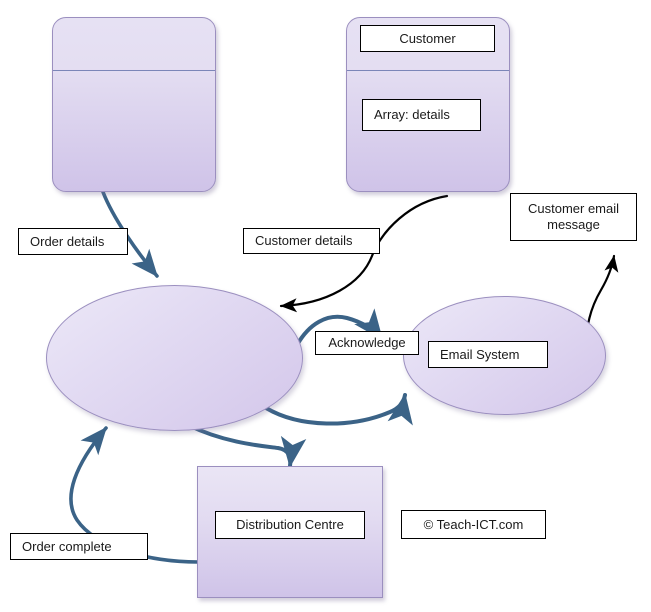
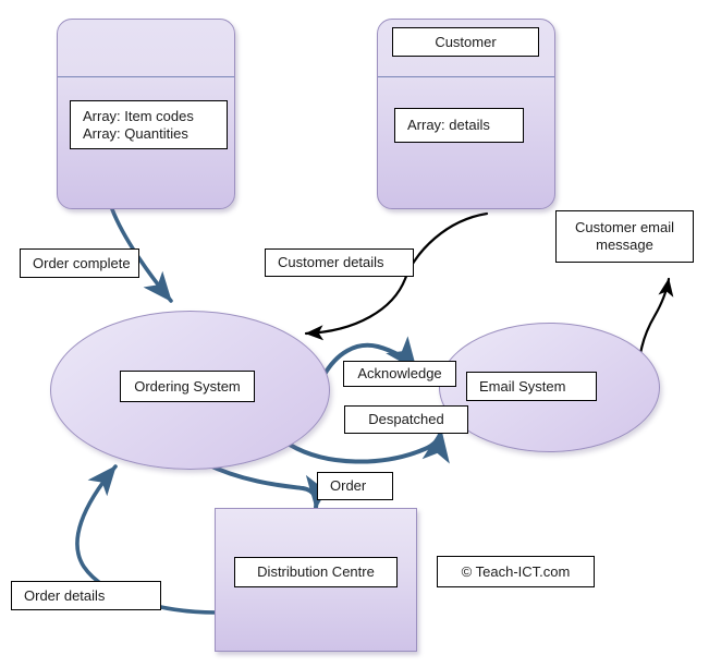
+ Array: Item codes
+ Array: Quantities
  Customer
  Array: details
+ Ordering System
  Acknowledge
+ Despatched
  Email System
  Distribution Centre
- Order details
+ Order complete
  Customer details
  Customer email
  message
+ Order
- Order complete
+ Order details
  © Teach-ICT.com
